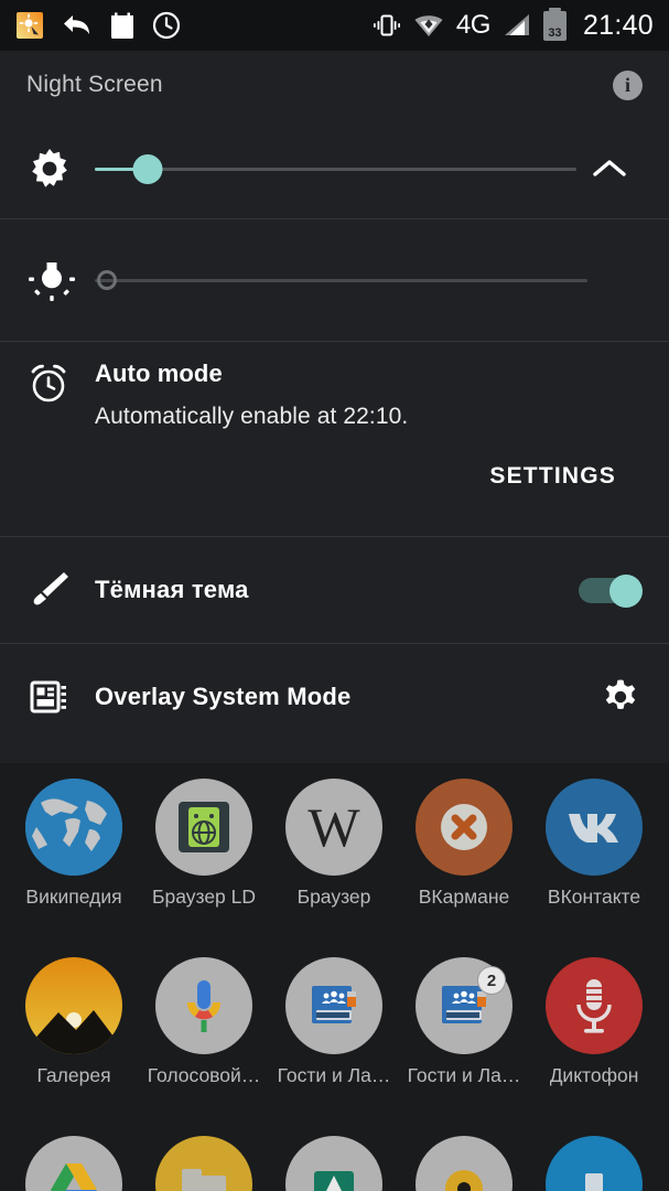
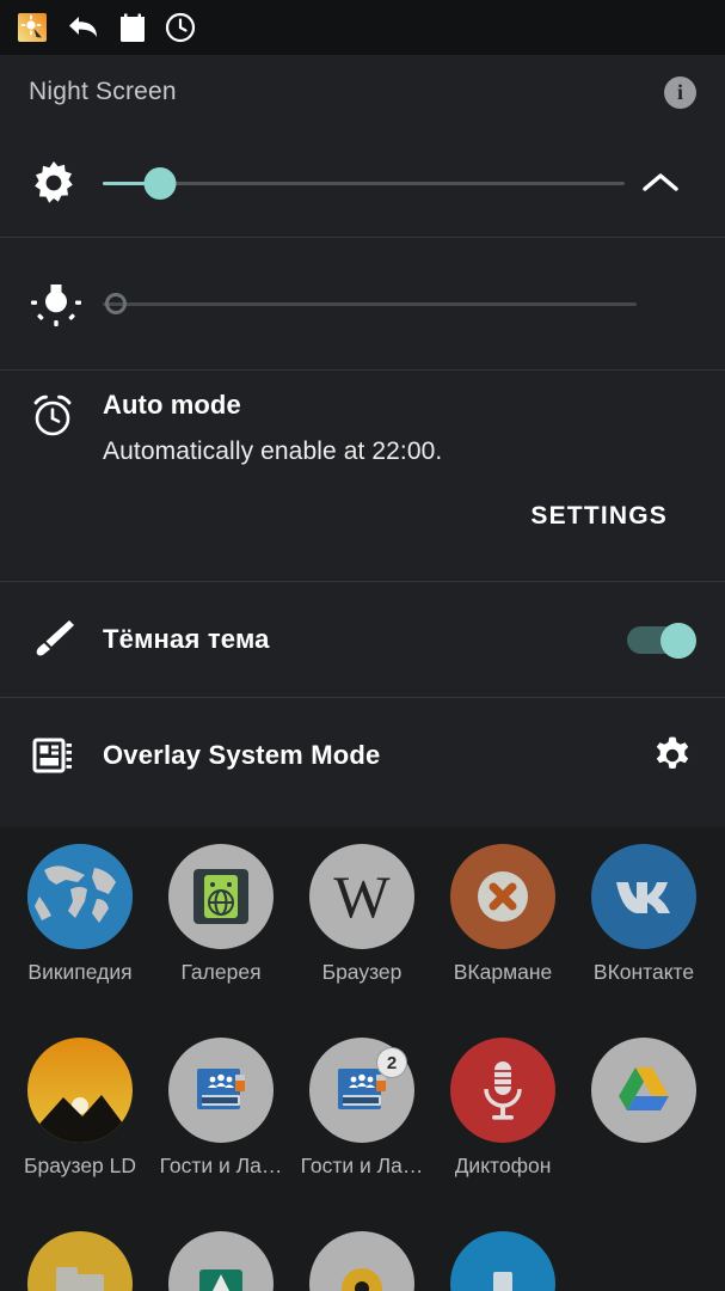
- 4G
- 33
- 21:40
  Night Screen
  i
  Auto mode
- Automatically enable at 22:10.
+ Automatically enable at 22:00.
  SETTINGS
  Тёмная тема
  Overlay System Mode
  Википедия
- Браузер LD
+ Галерея
  W
  Браузер
  ВКармане
  ВКонтакте
- Галерея
+ Браузер LD
- Голосовой…
  Гости и Ла…
  2
  Гости и Ла…
  Диктофон
